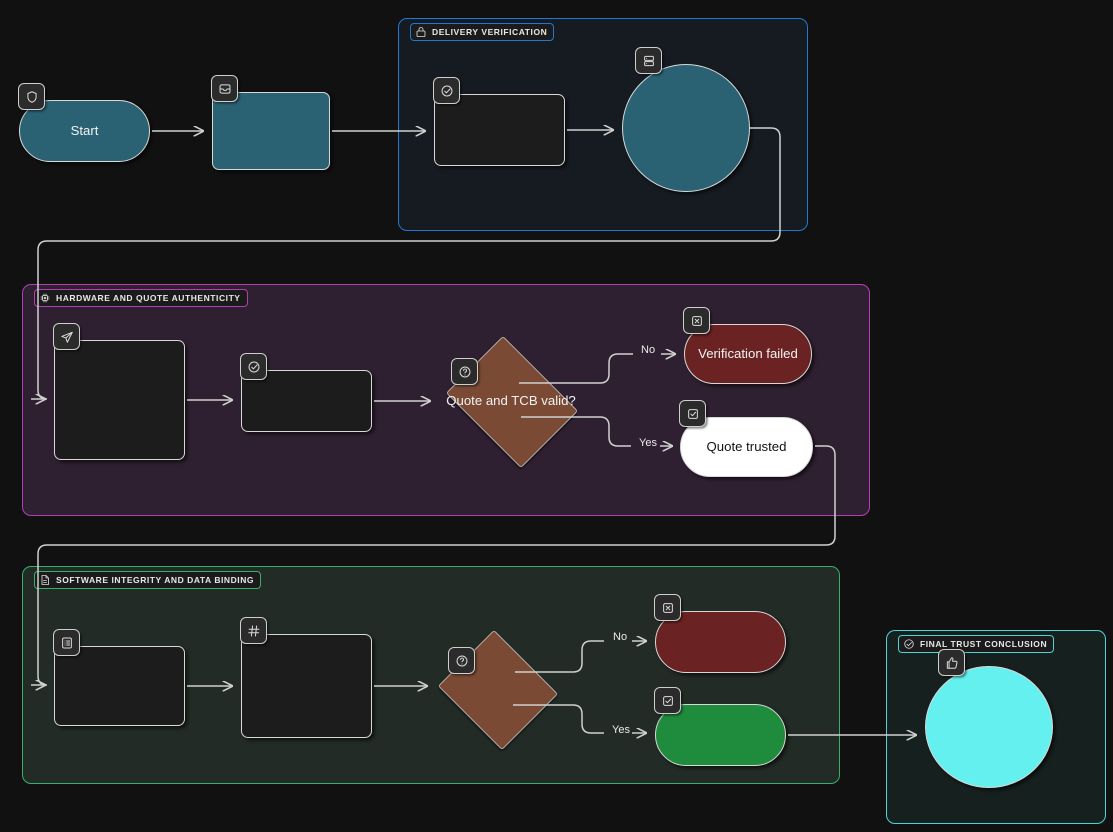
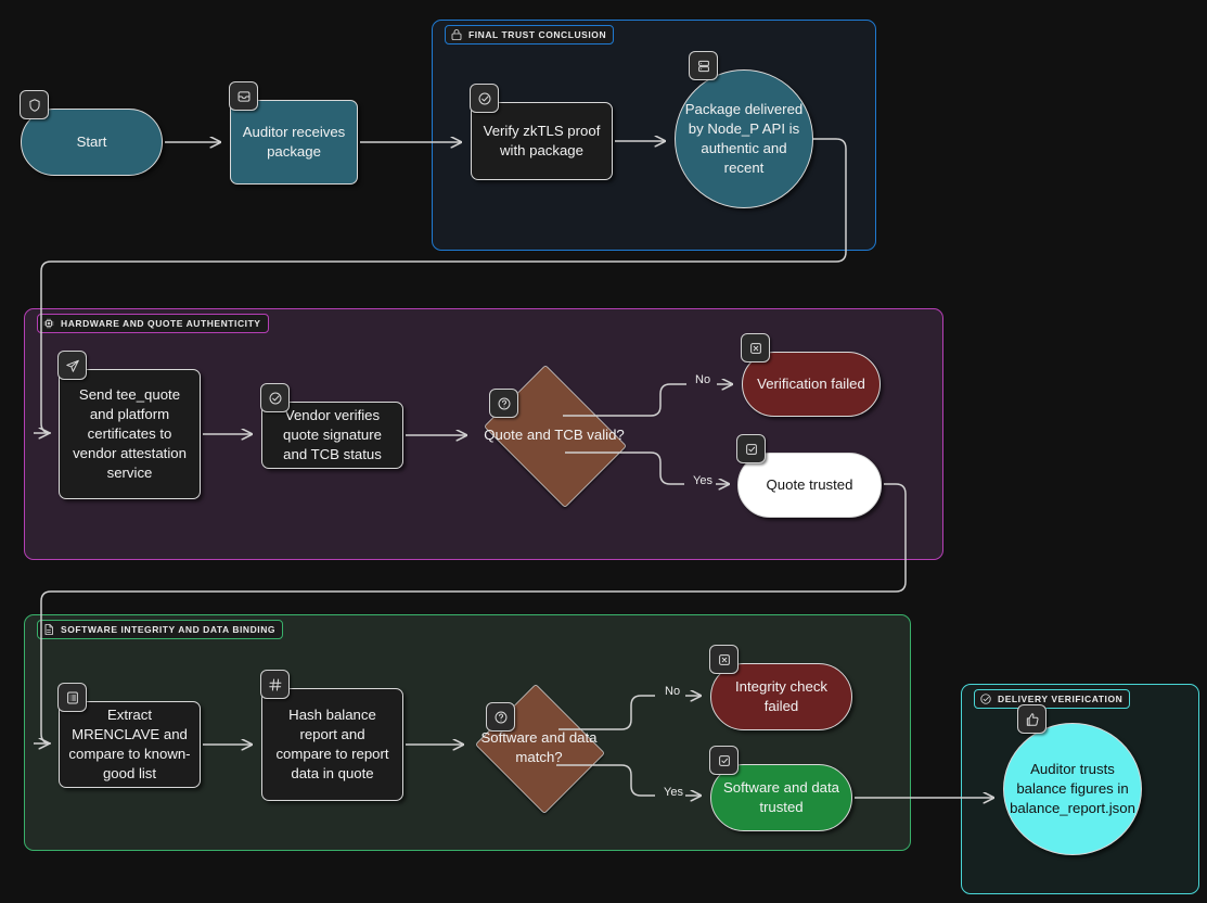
- DELIVERY VERIFICATION
+ FINAL TRUST CONCLUSION
  HARDWARE AND QUOTE AUTHENTICITY
  SOFTWARE INTEGRITY AND DATA BINDING
- FINAL TRUST CONCLUSION
+ DELIVERY VERIFICATION
  No
  Yes
  No
  Yes
  Start
+ Auditor receives package
+ Verify zkTLS proof with package
+ Package delivered by Node_P API is authentic and recent
+ Send tee_quote and platform certificates to vendor attestation service
+ Vendor verifies quote signature and TCB status
  Quote and TCB valid?
  Verification failed
  Quote trusted
+ Extract MRENCLAVE and compare to known-good list
+ Hash balance report and compare to report data in quote
+ Software and data match?
+ Integrity check failed
+ Software and data trusted
+ Auditor trusts balance figures in balance_report.json
